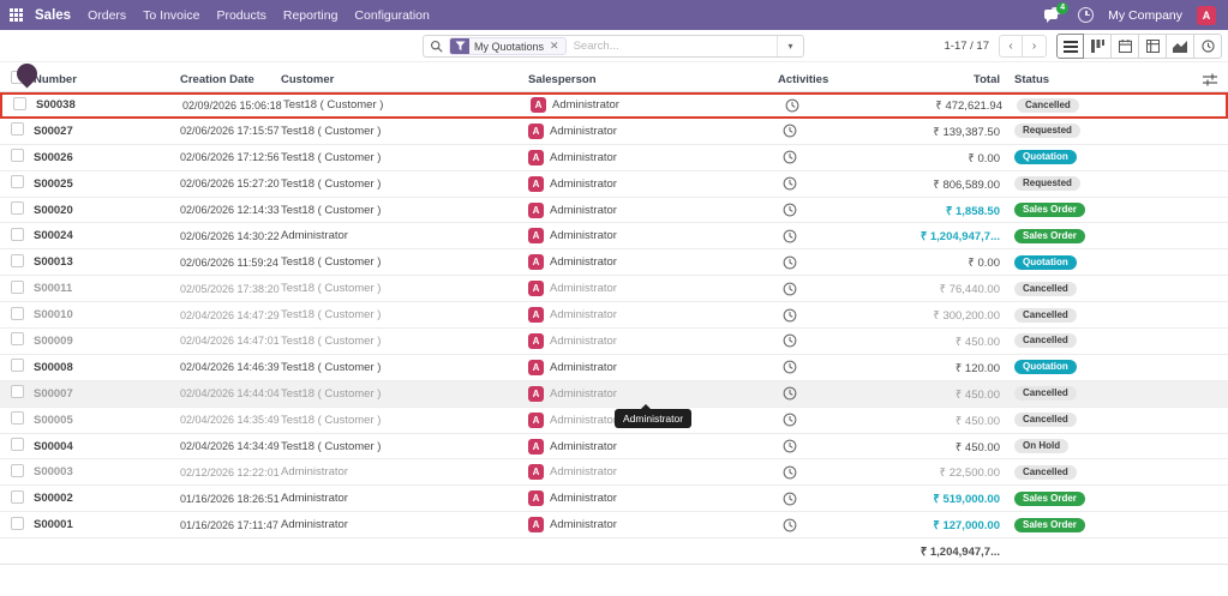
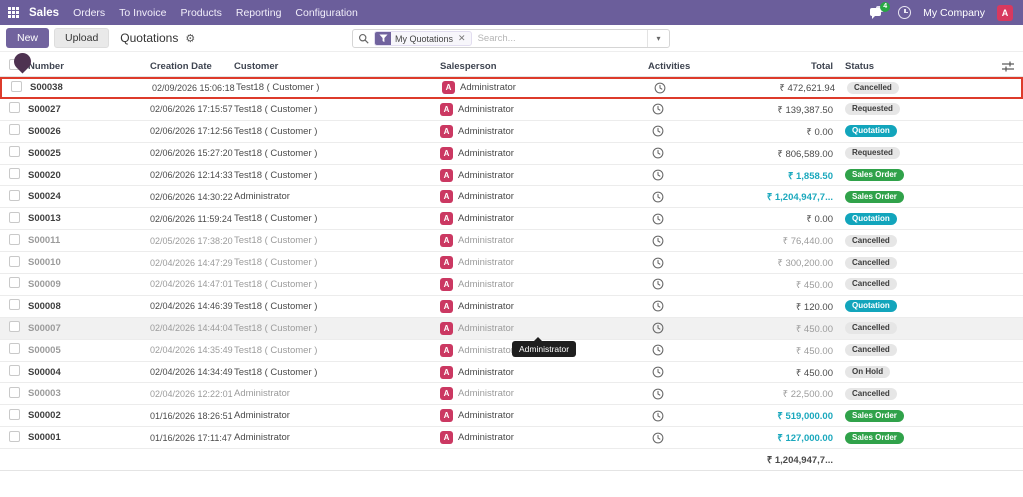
  Sales
  Orders
  To Invoice
  Products
  Reporting
  Configuration
  My Company
  A
+ New
+ Upload
+ Quotations
+ ⚙
  My Quotations
  ✕
  Search...
  ▾
- 1-17 / 17
- ‹
- ›
  Number
  Creation Date
  Customer
  Salesperson
  Activities
  Total
  Status
  S00038
  02/09/2026 15:06:18
  Test18 ( Customer )
  A
  Administrator
  ₹ 472,621.94
  Cancelled
  S00027
  02/06/2026 17:15:57
  Test18 ( Customer )
  A
  Administrator
  ₹ 139,387.50
  Requested
  S00026
  02/06/2026 17:12:56
  Test18 ( Customer )
  A
  Administrator
  ₹ 0.00
  Quotation
  S00025
  02/06/2026 15:27:20
  Test18 ( Customer )
  A
  Administrator
  ₹ 806,589.00
  Requested
  S00020
  02/06/2026 12:14:33
  Test18 ( Customer )
  A
  Administrator
  ₹ 1,858.50
  Sales Order
  S00024
  02/06/2026 14:30:22
  Administrator
  A
  Administrator
  ₹ 1,204,947,7...
  Sales Order
  S00013
  02/06/2026 11:59:24
  Test18 ( Customer )
  A
  Administrator
  ₹ 0.00
  Quotation
  S00011
  02/05/2026 17:38:20
  Test18 ( Customer )
  A
  Administrator
  ₹ 76,440.00
  Cancelled
  S00010
  02/04/2026 14:47:29
  Test18 ( Customer )
  A
  Administrator
  ₹ 300,200.00
  Cancelled
  S00009
  02/04/2026 14:47:01
  Test18 ( Customer )
  A
  Administrator
  ₹ 450.00
  Cancelled
  S00008
  02/04/2026 14:46:39
  Test18 ( Customer )
  A
  Administrator
  ₹ 120.00
  Quotation
  S00007
  02/04/2026 14:44:04
  Test18 ( Customer )
  A
  Administrator
  ₹ 450.00
  Cancelled
  S00005
  02/04/2026 14:35:49
  Test18 ( Customer )
  A
  Administrato
  ₹ 450.00
  Cancelled
  S00004
  02/04/2026 14:34:49
  Test18 ( Customer )
  A
  Administrator
  ₹ 450.00
  On Hold
  S00003
- 02/12/2026 12:22:01
+ 02/04/2026 12:22:01
  Administrator
  A
  Administrator
  ₹ 22,500.00
  Cancelled
  S00002
  01/16/2026 18:26:51
  Administrator
  A
  Administrator
  ₹ 519,000.00
  Sales Order
  S00001
  01/16/2026 17:11:47
  Administrator
  A
  Administrator
  ₹ 127,000.00
  Sales Order
  ₹ 1,204,947,7...
  Administrator
